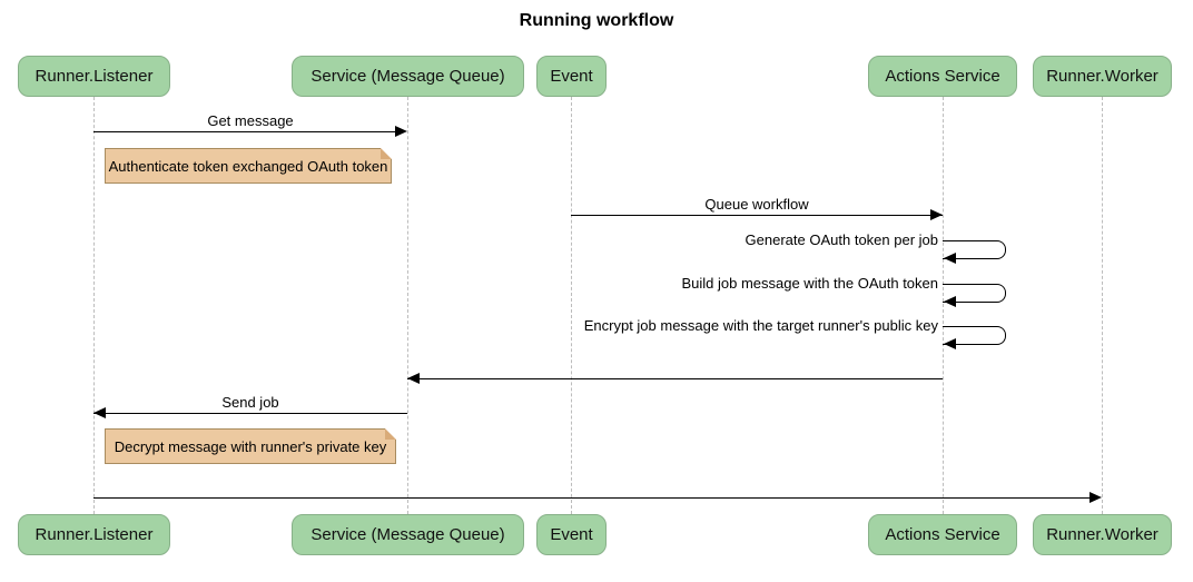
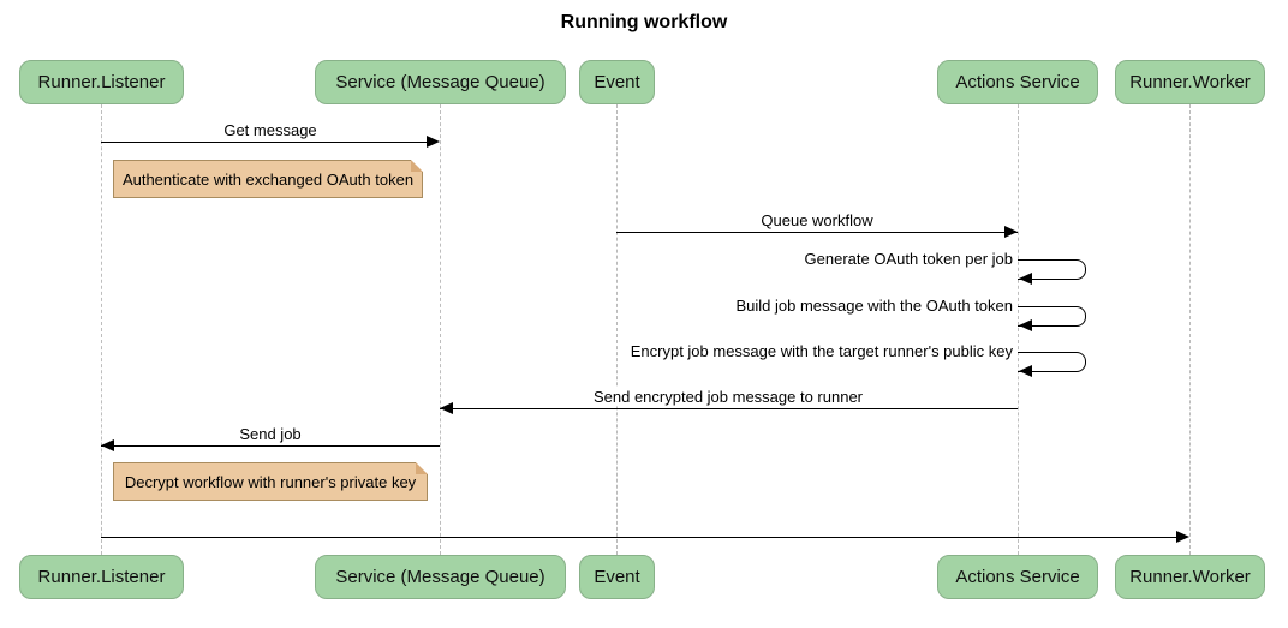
  Running workflow
  Runner.Listener
  Service (Message Queue)
  Event
  Actions Service
  Runner.Worker
  Get message
- Authenticate token exchanged OAuth token
+ Authenticate with exchanged OAuth token
  Queue workflow
  Generate OAuth token per job
  Build job message with the OAuth token
  Encrypt job message with the target runner's public key
+ Send encrypted job message to runner
  Send job
- Decrypt message with runner's private key
+ Decrypt workflow with runner's private key
  Runner.Listener
  Service (Message Queue)
  Event
  Actions Service
  Runner.Worker
